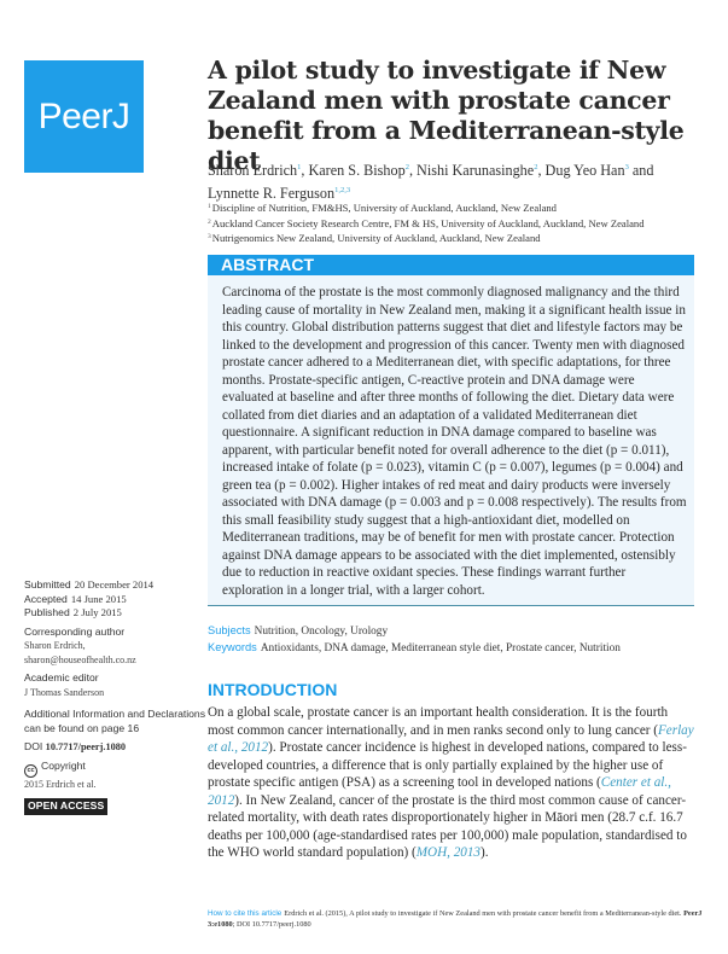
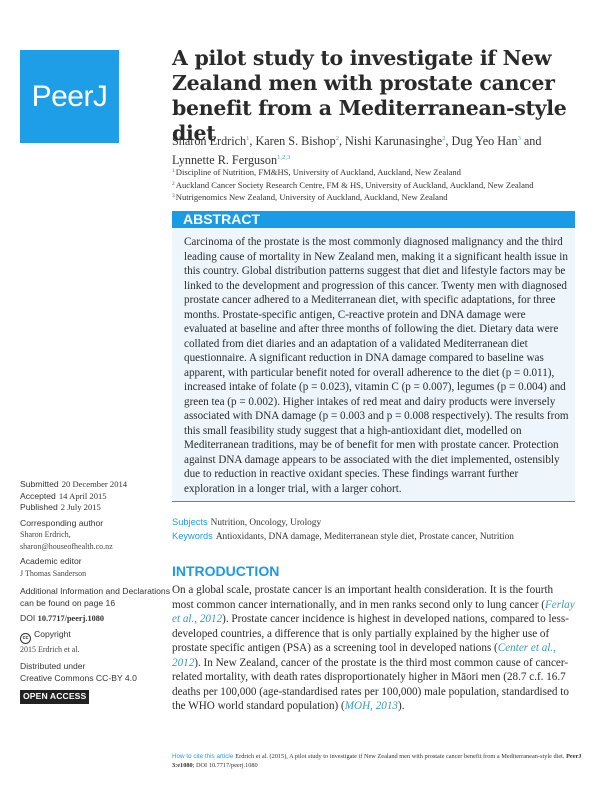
  PeerJ
  A pilot study to investigate if New Zealand men with prostate cancer benefit from a Mediterranean-style diet
  Sharon Erdrich , Karen S. Bishop , Nishi Karunasinghe , Dug Yeo Han and
  Lynnette R. Ferguson
  Discipline of Nutrition, FM&HS, University of Auckland, Auckland, New Zealand
  Auckland Cancer Society Research Centre, FM & HS, University of Auckland, Auckland, New Zealand
  Nutrigenomics New Zealand, University of Auckland, Auckland, New Zealand
  ABSTRACT
  Carcinoma of the prostate is the most commonly diagnosed malignancy and the third leading cause of mortality in New Zealand men, making it a significant health issue in this country. Global distribution patterns suggest that diet and lifestyle factors may be linked to the development and progression of this cancer. Twenty men with diagnosed prostate cancer adhered to a Mediterranean diet, with specific adaptations, for three months. Prostate-specific antigen, C-reactive protein and DNA damage were evaluated at baseline and after three months of following the diet. Dietary data were collated from diet diaries and an adaptation of a validated Mediterranean diet questionnaire. A significant reduction in DNA damage compared to baseline was apparent, with particular benefit noted for overall adherence to the diet (p = 0.011), increased intake of folate (p = 0.023), vitamin C (p = 0.007), legumes (p = 0.004) and green tea (p = 0.002). Higher intakes of red meat and dairy products were inversely associated with DNA damage (p = 0.003 and p = 0.008 respectively). The results from this small feasibility study suggest that a high-antioxidant diet, modelled on Mediterranean traditions, may be of benefit for men with prostate cancer. Protection against DNA damage appears to be associated with the diet implemented, ostensibly due to reduction in reactive oxidant species. These findings warrant further exploration in a longer trial, with a larger cohort.
  Submitted 20 December 2014
- Accepted 14 June 2015
+ Accepted 14 April 2015
  Published 2 July 2015
  Corresponding author
  Sharon Erdrich,
  sharon@houseofhealth.co.nz
  Academic editor
  J Thomas Sanderson
  Additional Information and Declarations can be found on page 16
  DOI 10.7717/peerj.1080
  Copyright
  2015 Erdrich et al.
+ Distributed under
+ Creative Commons CC-BY 4.0
  OPEN ACCESS
  Subjects Nutrition, Oncology, Urology
  Keywords Antioxidants, DNA damage, Mediterranean style diet, Prostate cancer, Nutrition
  INTRODUCTION
  On a global scale, prostate cancer is an important health consideration. It is the fourth most common cancer internationally, and in men ranks second only to lung cancer (Ferlay et al., 2012). Prostate cancer incidence is highest in developed nations, compared to less-developed countries, a difference that is only partially explained by the higher use of prostate specific antigen (PSA) as a screening tool in developed nations (Center et al., 2012). In New Zealand, cancer of the prostate is the third most common cause of cancer-related mortality, with death rates disproportionately higher in Māori men (28.7 c.f. 16.7 deaths per 100,000 (age-standardised rates per 100,000) male population, standardised to the WHO world standard population) (MOH, 2013).
